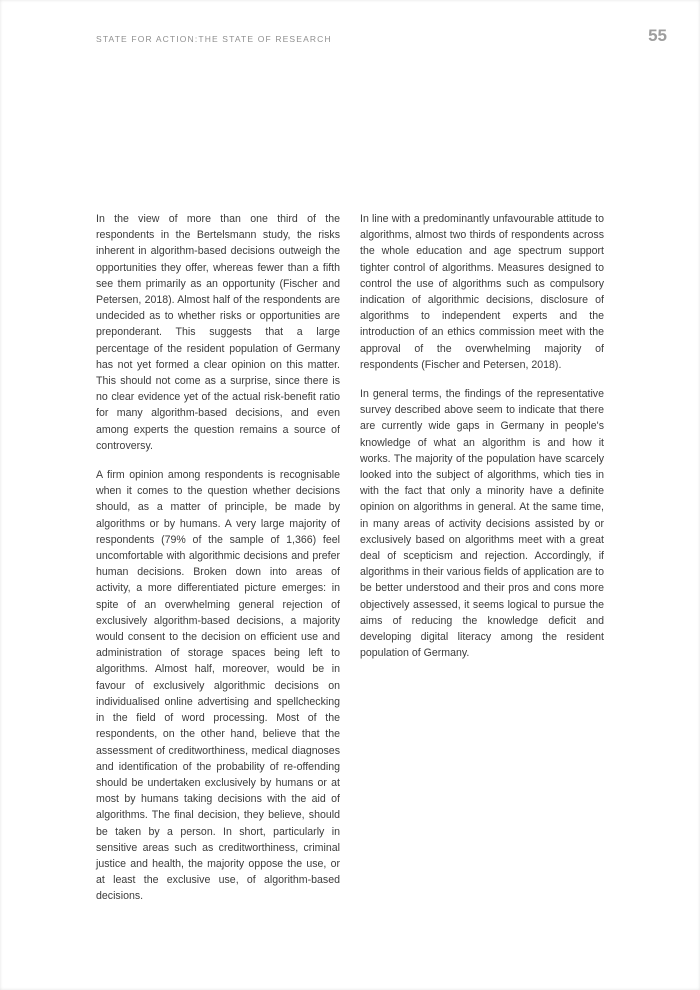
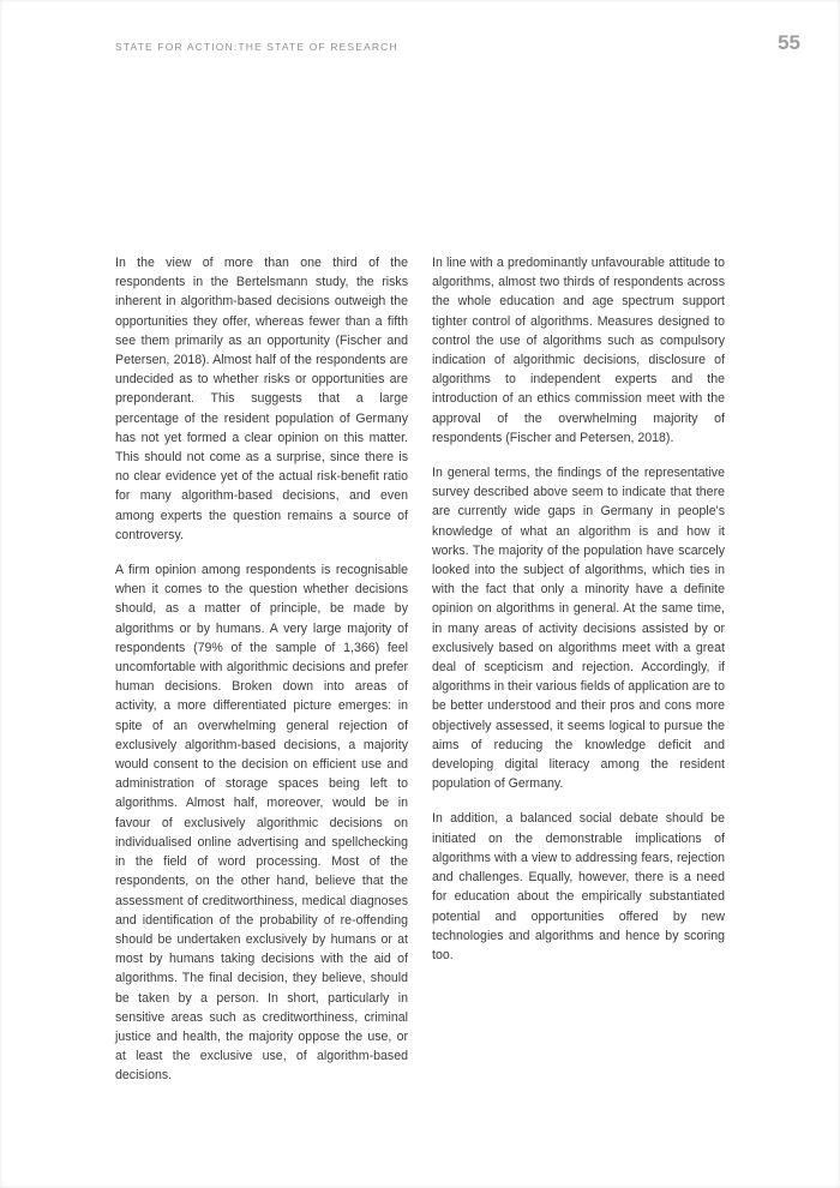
  STATE FOR ACTION:THE STATE OF RESEARCH
  55
  In the view of more than one third of the respondents in the Bertelsmann study, the risks inherent in algorithm-based decisions outweigh the opportunities they offer, whereas fewer than a fifth see them primarily as an opportunity (Fischer and Petersen, 2018). Almost half of the respondents are undecided as to whether risks or opportunities are preponderant. This suggests that a large percentage of the resident population of Germany has not yet formed a clear opinion on this matter. This should not come as a surprise, since there is no clear evidence yet of the actual risk-benefit ratio for many algorithm-based decisions, and even among experts the question remains a source of controversy.
  A firm opinion among respondents is recognisable when it comes to the question whether decisions should, as a matter of principle, be made by algorithms or by humans. A very large majority of respondents (79% of the sample of 1,366) feel uncomfortable with algorithmic decisions and prefer human decisions. Broken down into areas of activity, a more differentiated picture emerges: in spite of an overwhelming general rejection of exclusively algorithm-based decisions, a majority would consent to the decision on efficient use and administration of storage spaces being left to algorithms. Almost half, moreover, would be in favour of exclusively algorithmic decisions on individualised online advertising and spellchecking in the field of word processing. Most of the respondents, on the other hand, believe that the assessment of creditworthiness, medical diagnoses and identification of the probability of re-offending should be undertaken exclusively by humans or at most by humans taking decisions with the aid of algorithms. The final decision, they believe, should be taken by a person. In short, particularly in sensitive areas such as creditworthiness, criminal justice and health, the majority oppose the use, or at least the exclusive use, of algorithm-based decisions.
  In line with a predominantly unfavourable attitude to algorithms, almost two thirds of respondents across the whole education and age spectrum support tighter control of algorithms. Measures designed to control the use of algorithms such as compulsory indication of algorithmic decisions, disclosure of algorithms to independent experts and the introduction of an ethics commission meet with the approval of the overwhelming majority of respondents (Fischer and Petersen, 2018).
  In general terms, the findings of the representative survey described above seem to indicate that there are currently wide gaps in Germany in people's knowledge of what an algorithm is and how it works. The majority of the population have scarcely looked into the subject of algorithms, which ties in with the fact that only a minority have a definite opinion on algorithms in general. At the same time, in many areas of activity decisions assisted by or exclusively based on algorithms meet with a great deal of scepticism and rejection. Accordingly, if algorithms in their various fields of application are to be better understood and their pros and cons more objectively assessed, it seems logical to pursue the aims of reducing the knowledge deficit and developing digital literacy among the resident population of Germany.
+ In addition, a balanced social debate should be initiated on the demonstrable implications of algorithms with a view to addressing fears, rejection and challenges. Equally, however, there is a need for education about the empirically substantiated potential and opportunities offered by new technologies and algorithms and hence by scoring too.
